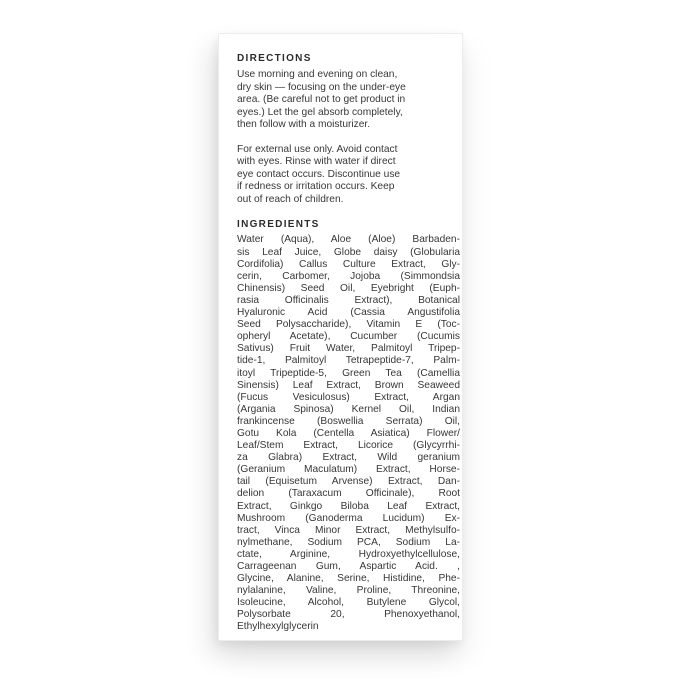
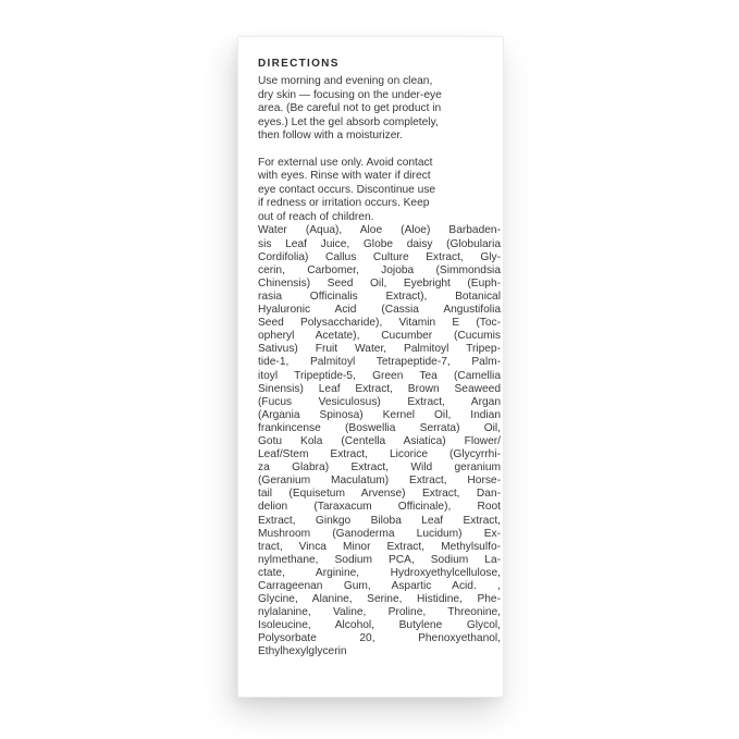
  DIRECTIONS
  Use morning and evening on clean,
  dry skin — focusing on the under-eye
  area. (Be careful not to get product in
  eyes.) Let the gel absorb completely,
  then follow with a moisturizer.
  For external use only. Avoid contact
  with eyes. Rinse with water if direct
  eye contact occurs. Discontinue use
  if redness or irritation occurs. Keep
  out of reach of children.
- INGREDIENTS
  Water (Aqua), Aloe (Aloe) Barbaden-
  sis Leaf Juice, Globe daisy (Globularia
  Cordifolia) Callus Culture Extract, Gly-
  cerin, Carbomer, Jojoba (Simmondsia
  Chinensis) Seed Oil, Eyebright (Euph-
  rasia Officinalis Extract), Botanical
  Hyaluronic Acid (Cassia Angustifolia
  Seed Polysaccharide), Vitamin E (Toc-
  opheryl Acetate), Cucumber (Cucumis
  Sativus) Fruit Water, Palmitoyl Tripep-
  tide-1, Palmitoyl Tetrapeptide-7, Palm-
  itoyl Tripeptide-5, Green Tea (Camellia
  Sinensis) Leaf Extract, Brown Seaweed
  (Fucus Vesiculosus) Extract, Argan
  (Argania Spinosa) Kernel Oil, Indian
  frankincense (Boswellia Serrata) Oil,
  Gotu Kola (Centella Asiatica) Flower/
  Leaf/Stem Extract, Licorice (Glycyrrhi-
  za Glabra) Extract, Wild geranium
  (Geranium Maculatum) Extract, Horse-
  tail (Equisetum Arvense) Extract, Dan-
  delion (Taraxacum Officinale), Root
  Extract, Ginkgo Biloba Leaf Extract,
  Mushroom (Ganoderma Lucidum) Ex-
  tract, Vinca Minor Extract, Methylsulfo-
  nylmethane, Sodium PCA, Sodium La-
  ctate, Arginine, Hydroxyethylcellulose,
  Carrageenan Gum, Aspartic Acid. ,
  Glycine, Alanine, Serine, Histidine, Phe-
  nylalanine, Valine, Proline, Threonine,
  Isoleucine, Alcohol, Butylene Glycol,
  Polysorbate 20, Phenoxyethanol,
  Ethylhexylglycerin
